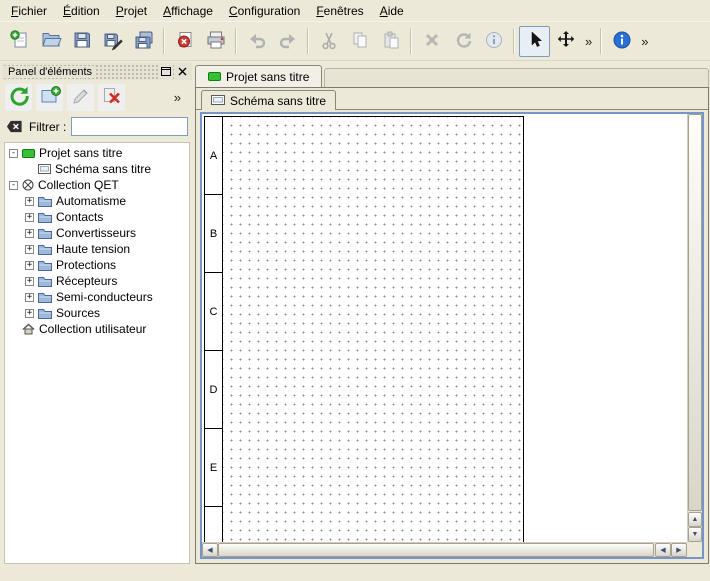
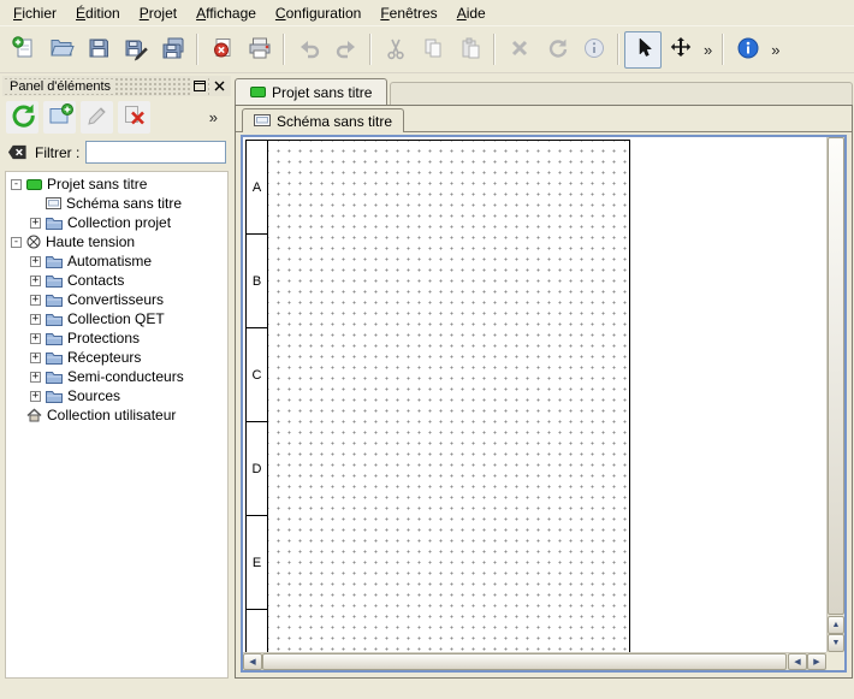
  Fichier
  Édition
  Projet
  Affichage
  Configuration
  Fenêtres
  Aide
  Panel d'éléments
  Filtrer :
  Projet sans titre
  Schéma sans titre
+ Collection projet
- Collection QET
+ Haute tension
  Automatisme
  Contacts
  Convertisseurs
- Haute tension
+ Collection QET
  Protections
  Récepteurs
  Semi-conducteurs
  Sources
  Collection utilisateur
  Projet sans titre
  Schéma sans titre
  A
  B
  C
  D
  E
